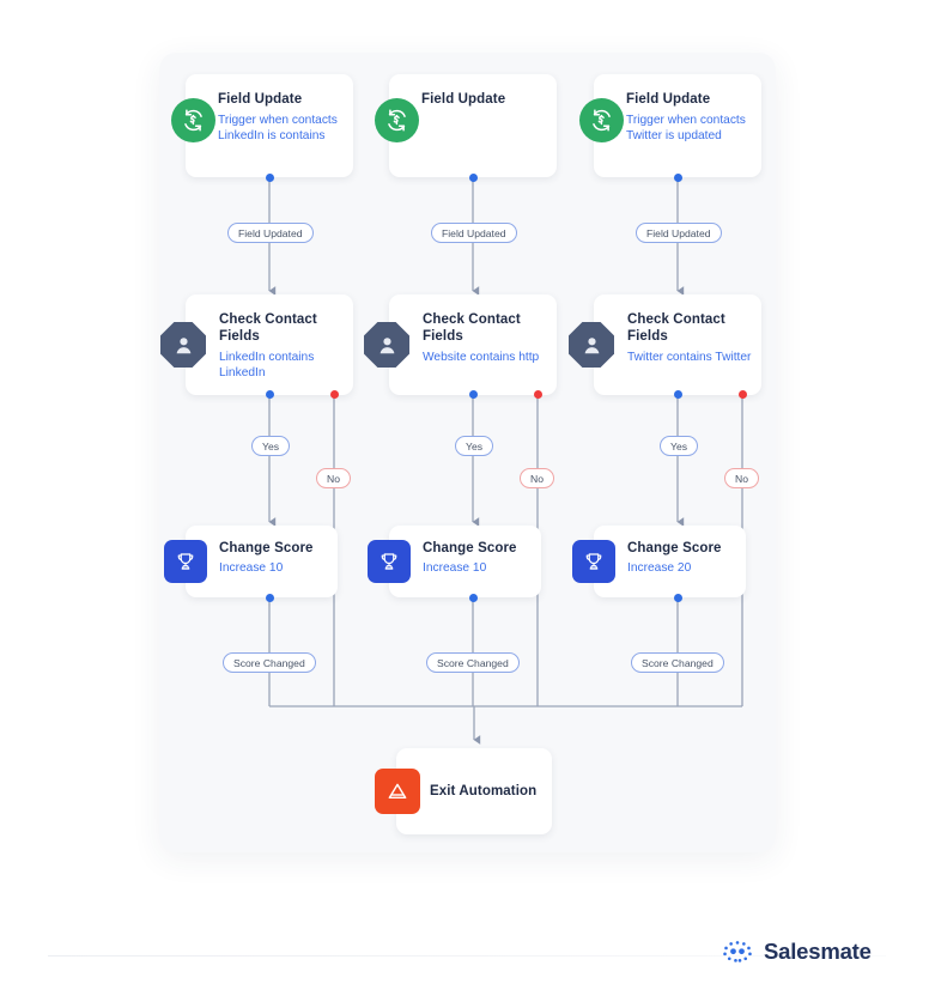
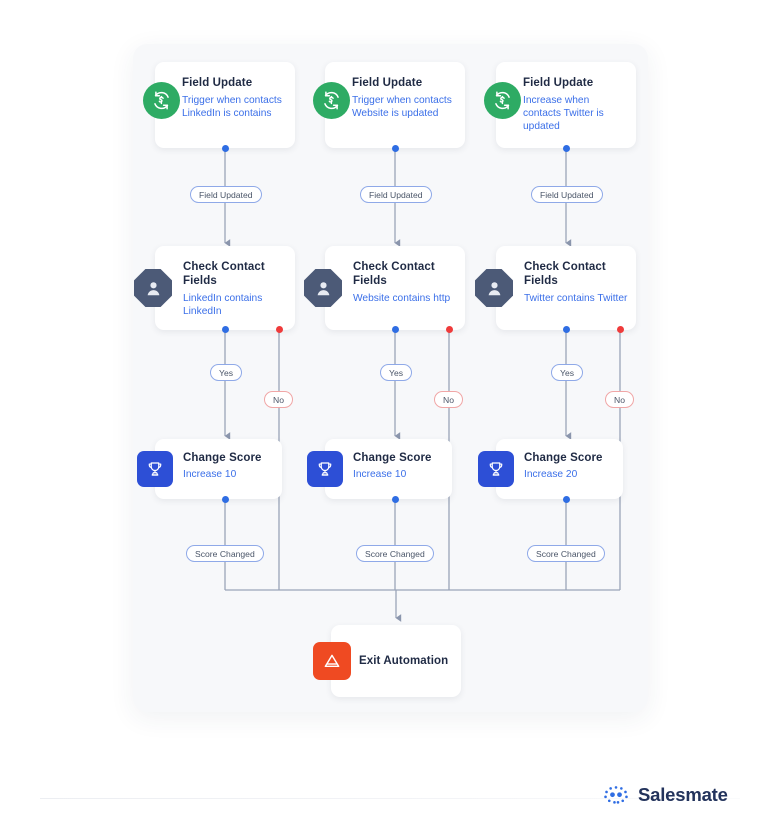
  Field Update
  Trigger when contacts LinkedIn is contains
  Field Updated
  Check Contact Fields
  LinkedIn contains LinkedIn
  Yes
  No
  Change Score
  Increase 10
  Score Changed
  Field Update
+ Trigger when contacts Website is updated
  Field Updated
  Check Contact Fields
  Website contains http
  Yes
  No
  Change Score
  Increase 10
  Score Changed
  Field Update
- Trigger when contacts Twitter is updated
+ Increase when contacts Twitter is updated
  Field Updated
  Check Contact Fields
  Twitter contains Twitter
  Yes
  No
  Change Score
  Increase 20
  Score Changed
  Exit Automation
  Salesmate
